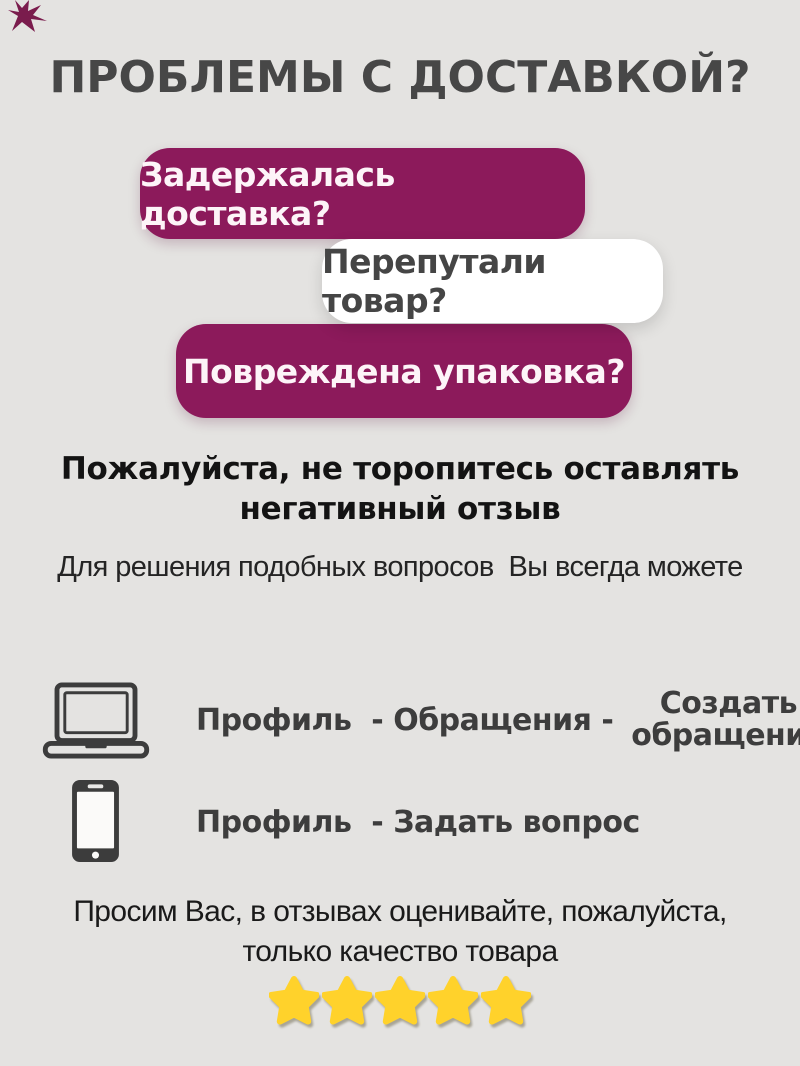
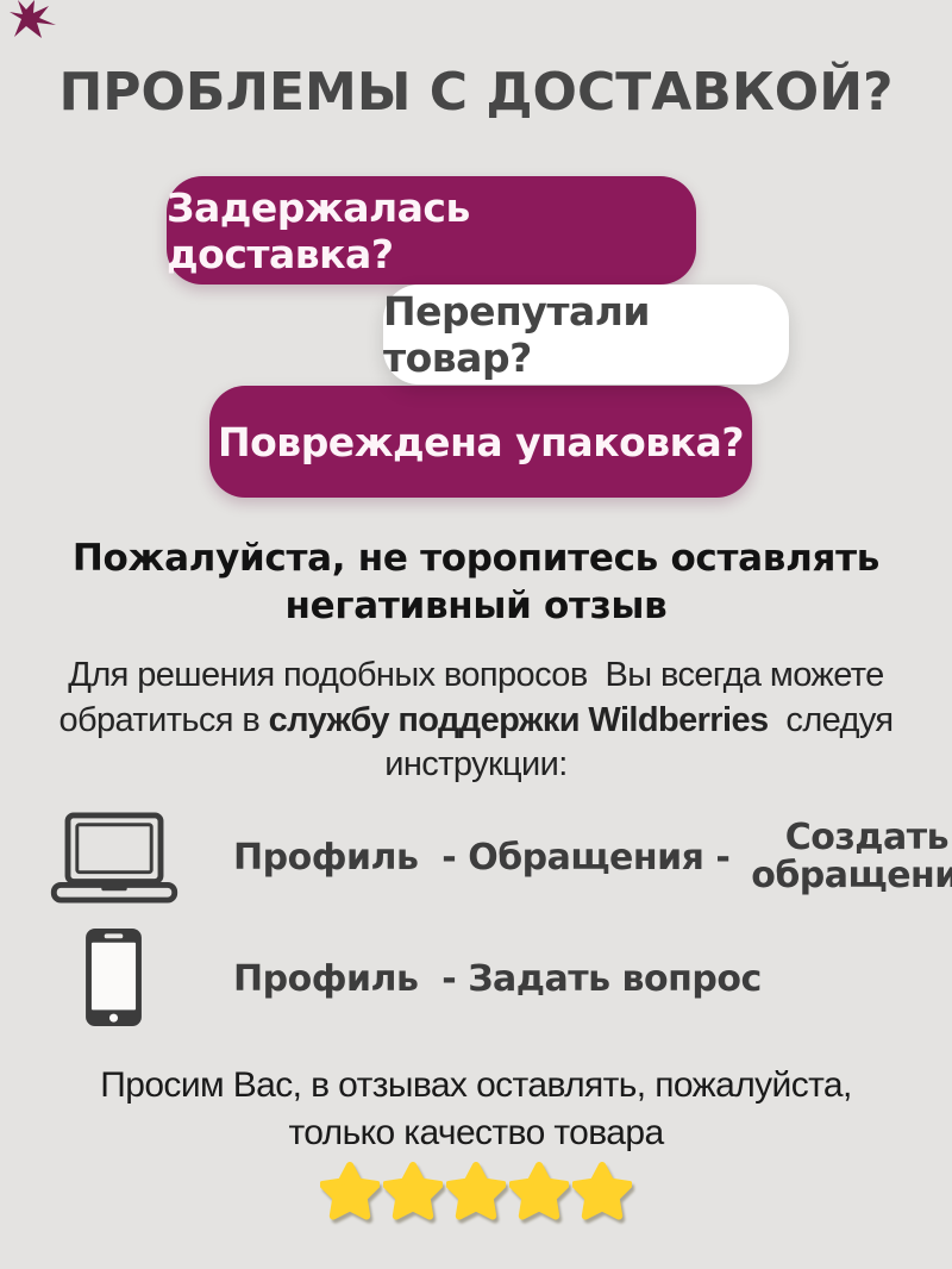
  ПРОБЛЕМЫ С ДОСТАВКОЙ?
  Задержалась доставка?
  Перепутали товар?
  Повреждена упаковка?
  Пожалуйста, не торопитесь оставлять
  негативный отзыв
  Для решения подобных вопросов Вы всегда можете
+ обратиться в службу поддержки Wildberries следуя
+ инструкции:
  Профиль - Обращения -
  Создать
  обращени
  Профиль - Задать вопрос
- Просим Вас, в отзывах оценивайте, пожалуйста,
+ Просим Вас, в отзывах оставлять, пожалуйста,
  только качество товара
